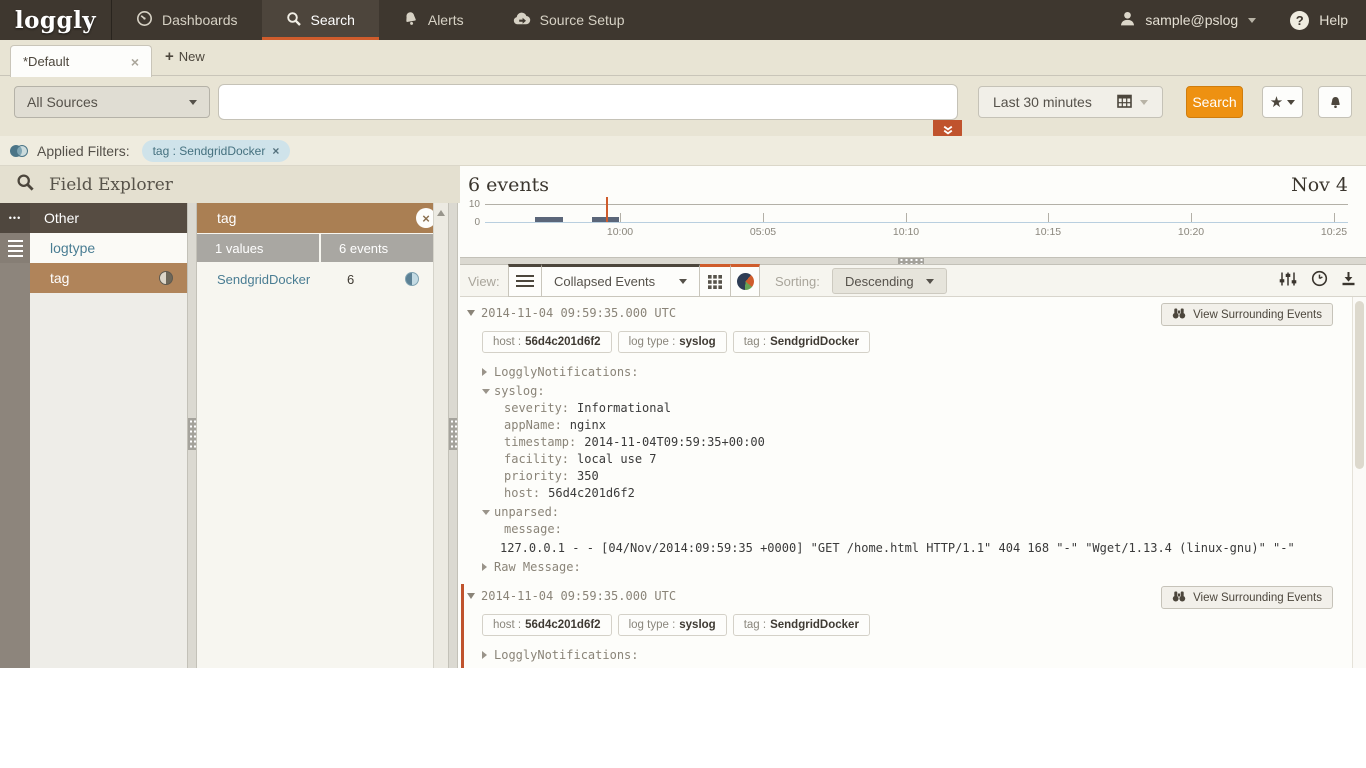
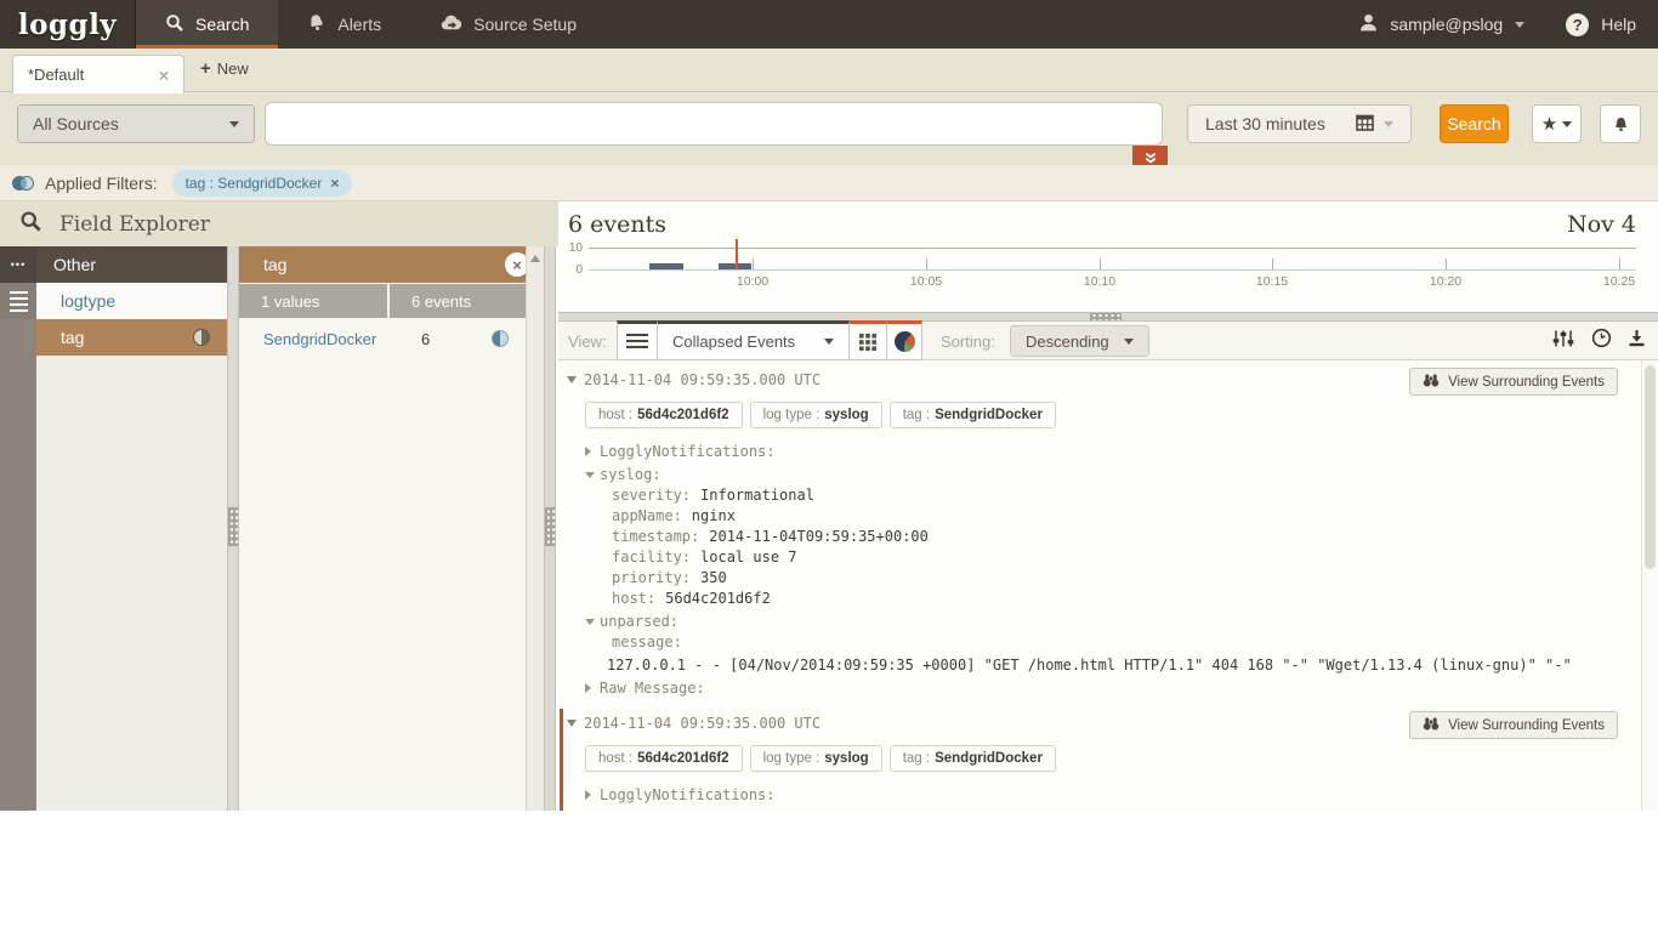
  loggly
- Dashboards
  Search
  Alerts
  Source Setup
  sample@pslog
  ?
  Help
  *Default
  ×
  +
  New
  All Sources
  Last 30 minutes
  Search
  ★
  Applied Filters:
  tag : SendgridDocker
  ×
  Field Explorer
  •••
  Other
  logtype
  tag
  tag
  ×
  1 values
  6 events
  SendgridDocker
  6
  6 events
  Nov 4
  10
  0
  10:00
- 05:05
+ 10:05
  10:10
  10:15
  10:20
  10:25
  View:
  Collapsed Events
  Sorting:
  Descending
  2014-11-04 09:59:35.000 UTC
  View Surrounding Events
  host :
  56d4c201d6f2
  log type :
  syslog
  tag :
  SendgridDocker
  LogglyNotifications:
  syslog:
  severity: Informational
  appName: nginx
  timestamp: 2014-11-04T09:59:35+00:00
  facility: local use 7
  priority: 350
  host: 56d4c201d6f2
  unparsed:
  message:
  127.0.0.1 - - [04/Nov/2014:09:59:35 +0000] "GET /home.html HTTP/1.1" 404 168 "-" "Wget/1.13.4 (linux-gnu)" "-"
  Raw Message:
  2014-11-04 09:59:35.000 UTC
  View Surrounding Events
  host :
  56d4c201d6f2
  log type :
  syslog
  tag :
  SendgridDocker
  LogglyNotifications:
